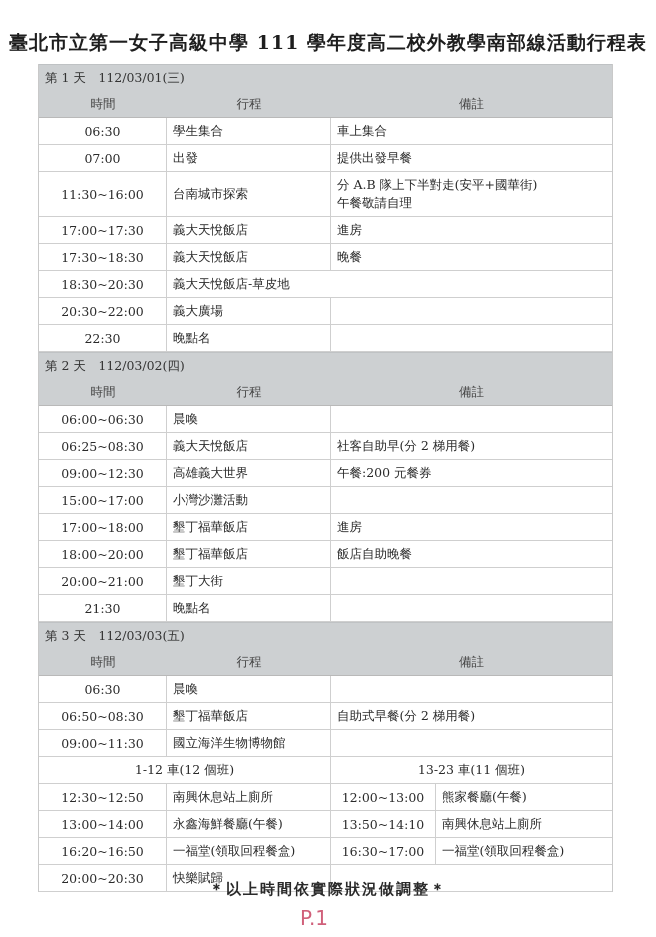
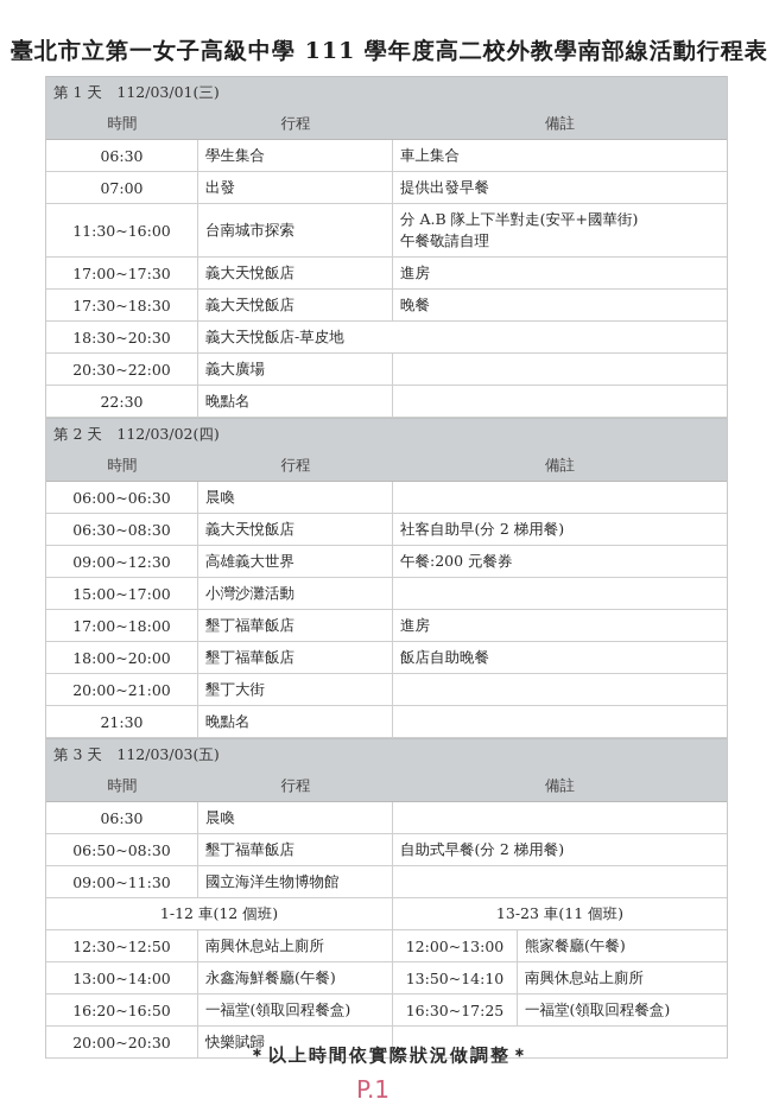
  臺北市立第一女子高級中學 111 學年度高二校外教學南部線活動行程表
  第 1 天 112/03/01(三)
  時間
  行程
  備註
  06:30
  學生集合
  車上集合
  07:00
  出發
  提供出發早餐
  11:30~16:00
  台南城市探索
  分 A.B 隊上下半對走(安平+國華街)
  午餐敬請自理
  17:00~17:30
  義大天悅飯店
  進房
  17:30~18:30
  義大天悅飯店
  晚餐
  18:30~20:30
  義大天悅飯店-草皮地
  20:30~22:00
  義大廣場
  22:30
  晚點名
  第 2 天 112/03/02(四)
  時間
  行程
  備註
  06:00~06:30
  晨喚
- 06:25~08:30
+ 06:30~08:30
  義大天悅飯店
  社客自助早(分 2 梯用餐)
  09:00~12:30
  高雄義大世界
  午餐:200 元餐券
  15:00~17:00
  小灣沙灘活動
  17:00~18:00
  墾丁福華飯店
  進房
  18:00~20:00
  墾丁福華飯店
  飯店自助晚餐
  20:00~21:00
  墾丁大街
  21:30
  晚點名
  第 3 天 112/03/03(五)
  時間
  行程
  備註
  06:30
  晨喚
  06:50~08:30
  墾丁福華飯店
  自助式早餐(分 2 梯用餐)
  09:00~11:30
  國立海洋生物博物館
  1-12 車(12 個班)
  13-23 車(11 個班)
  12:30~12:50
  南興休息站上廁所
  12:00~13:00
  熊家餐廳(午餐)
  13:00~14:00
  永鑫海鮮餐廳(午餐)
  13:50~14:10
  南興休息站上廁所
  16:20~16:50
  一福堂(領取回程餐盒)
- 16:30~17:00
+ 16:30~17:25
  一福堂(領取回程餐盒)
  20:00~20:30
  快樂賦歸
  ＊以上時間依實際狀況做調整＊
  P.1
